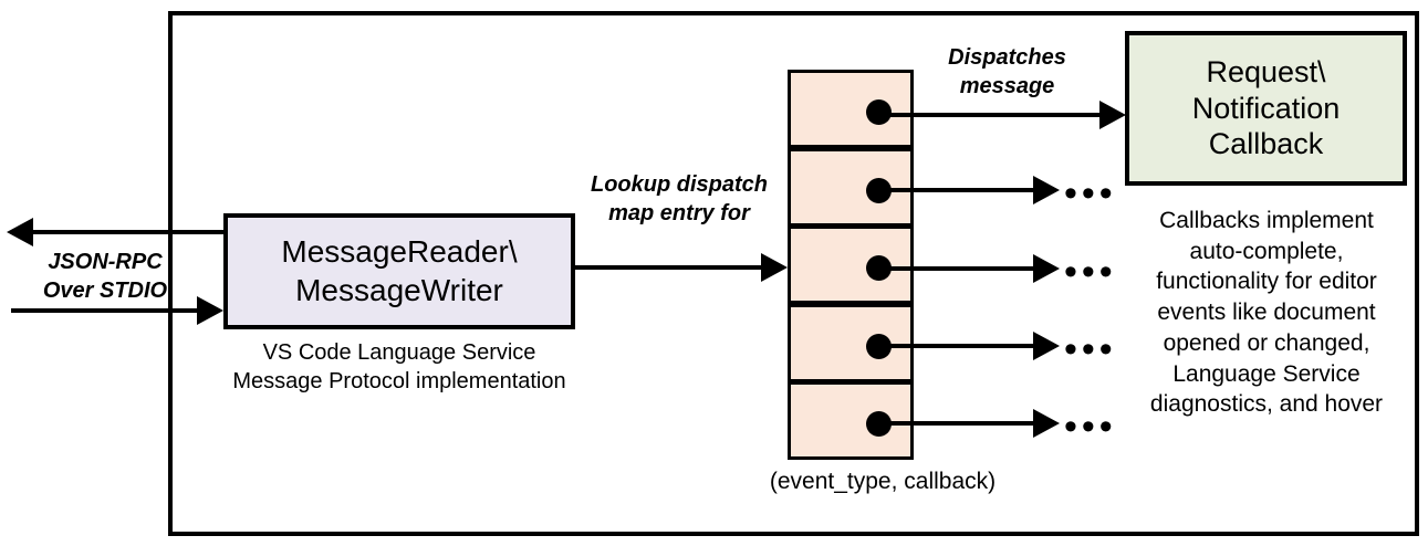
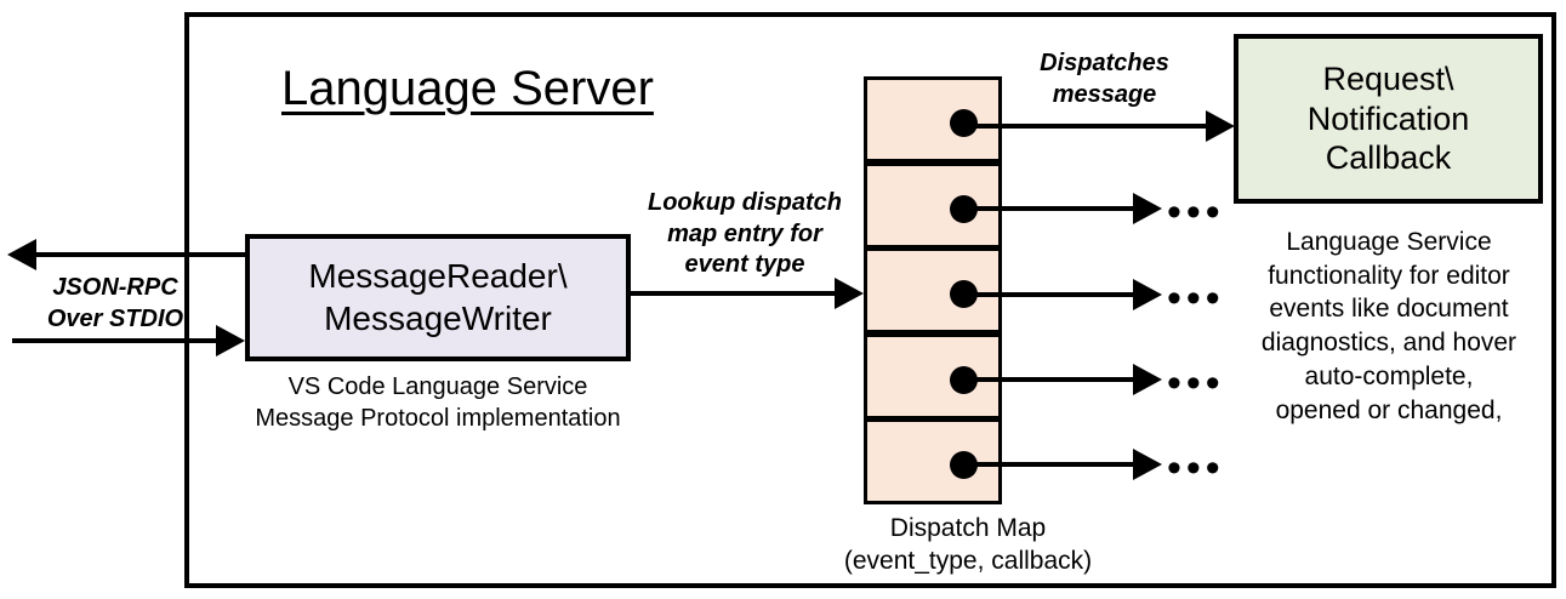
+ Language Server
  JSON-RPC
  Over STDIO
  MessageReader\
  MessageWriter
  VS Code Language Service
  Message Protocol implementation
  Lookup dispatch
  map entry for
+ event type
+ Dispatch Map
  (event_type, callback)
  Dispatches
  message
  •••
  •••
  •••
  •••
  Request\
  Notification
  Callback
- Callbacks implement
- auto-complete,
+ Language Service
  functionality for editor
  events like document
- opened or changed,
+ diagnostics, and hover
- Language Service
+ auto-complete,
- diagnostics, and hover
+ opened or changed,
